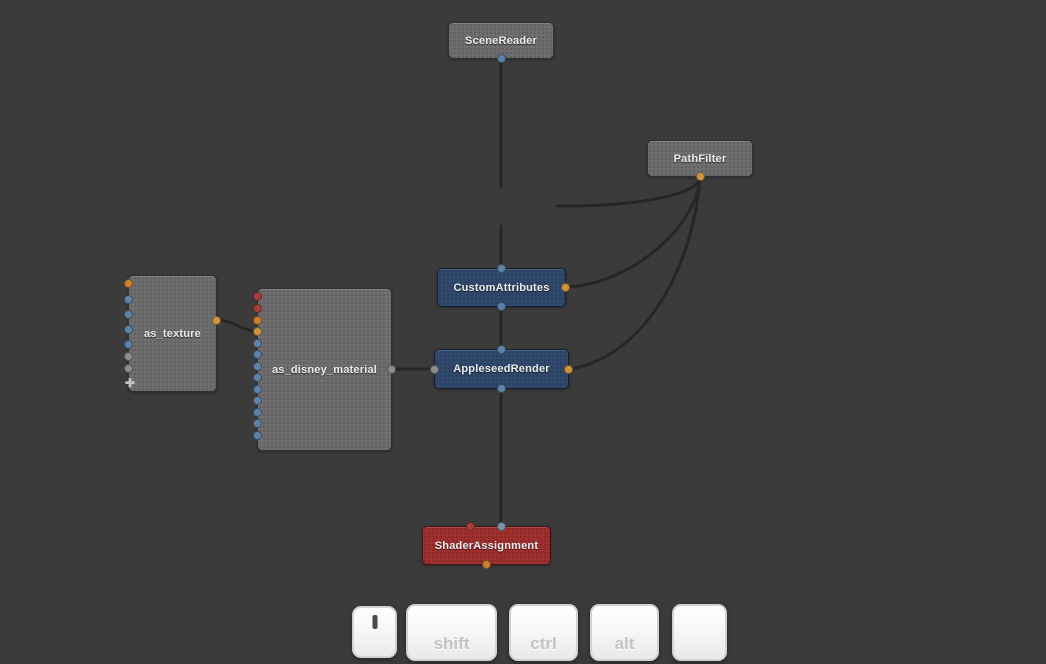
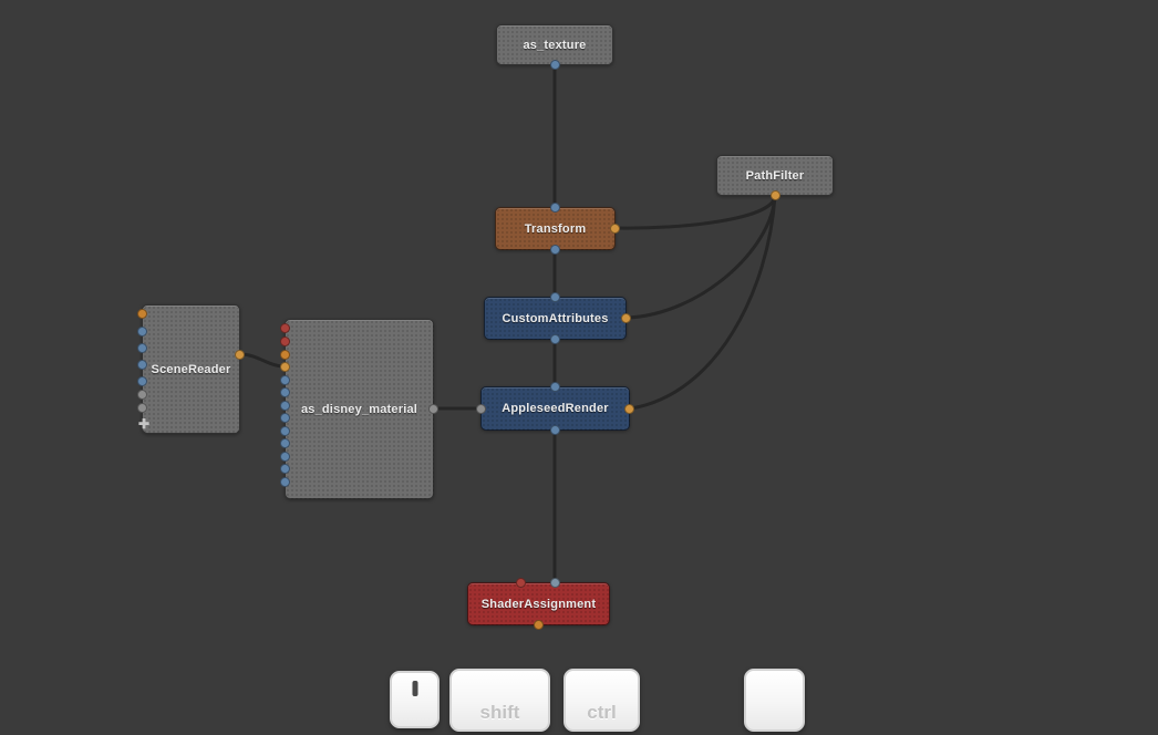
- SceneReader
+ as_texture
  PathFilter
+ Transform
  CustomAttributes
  AppleseedRender
- as_texture
+ SceneReader
  ✚
  as_disney_material
  ShaderAssignment
  shift
  ctrl
- alt
